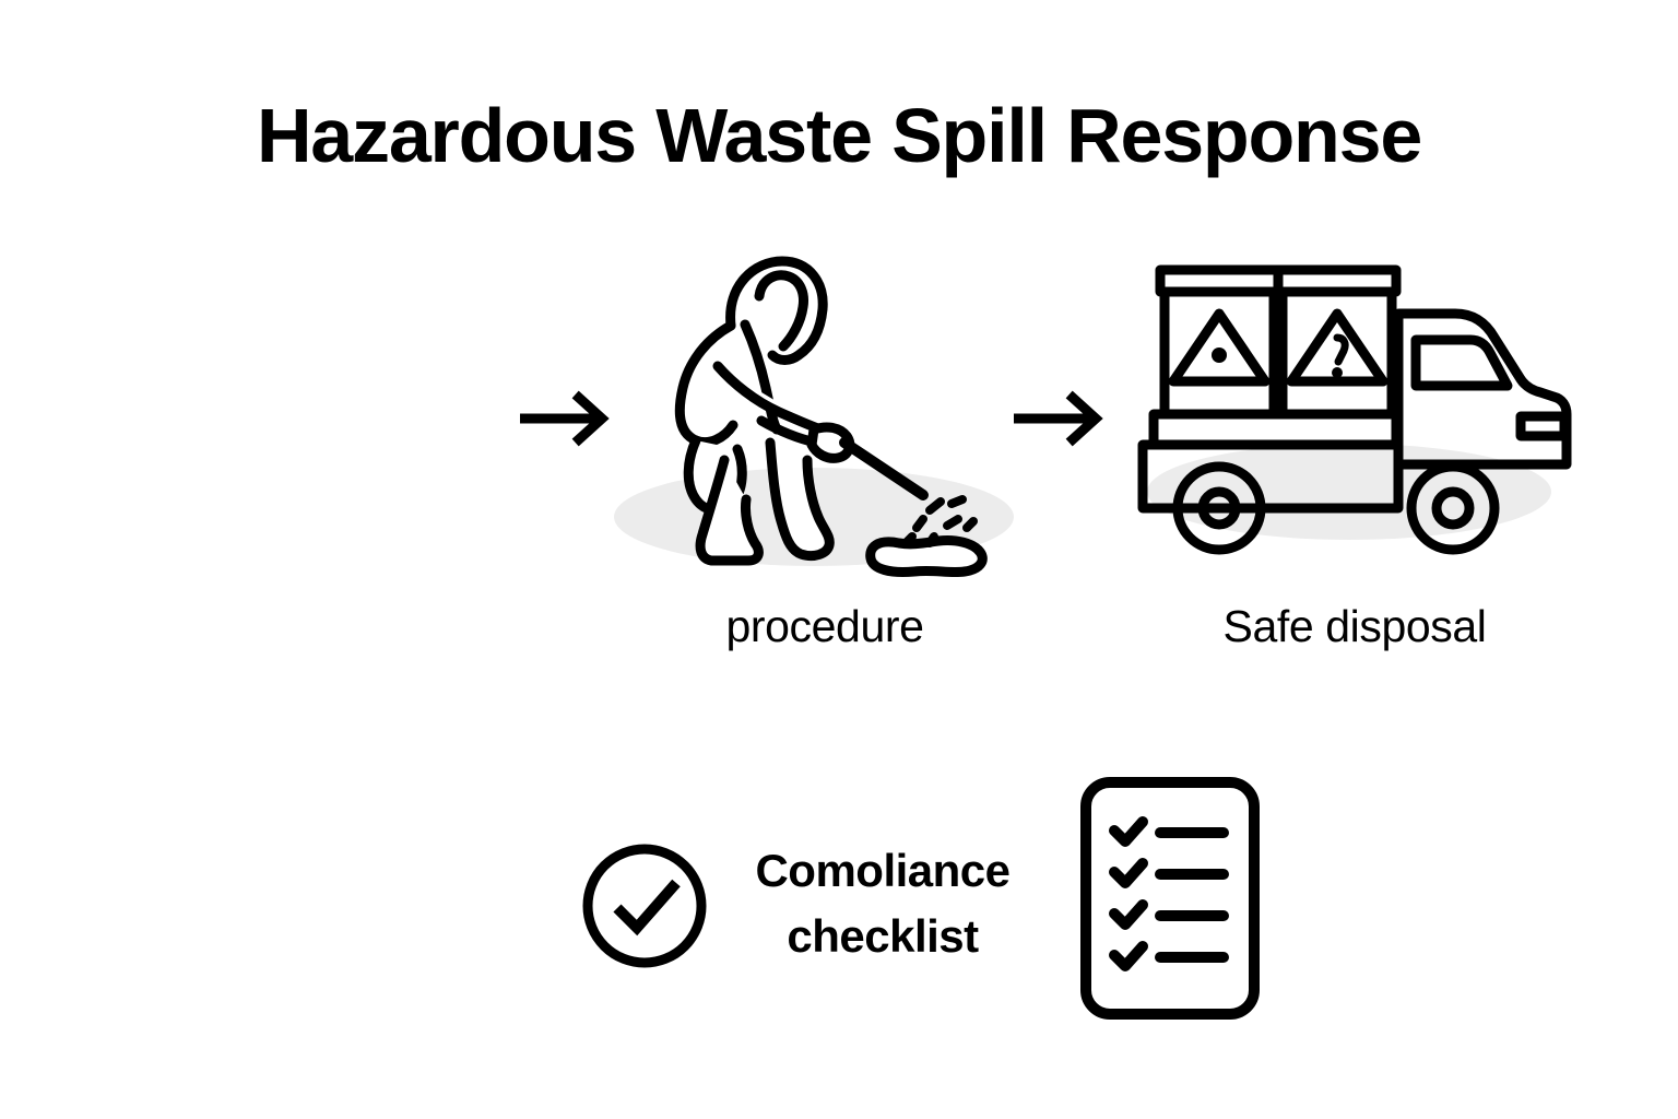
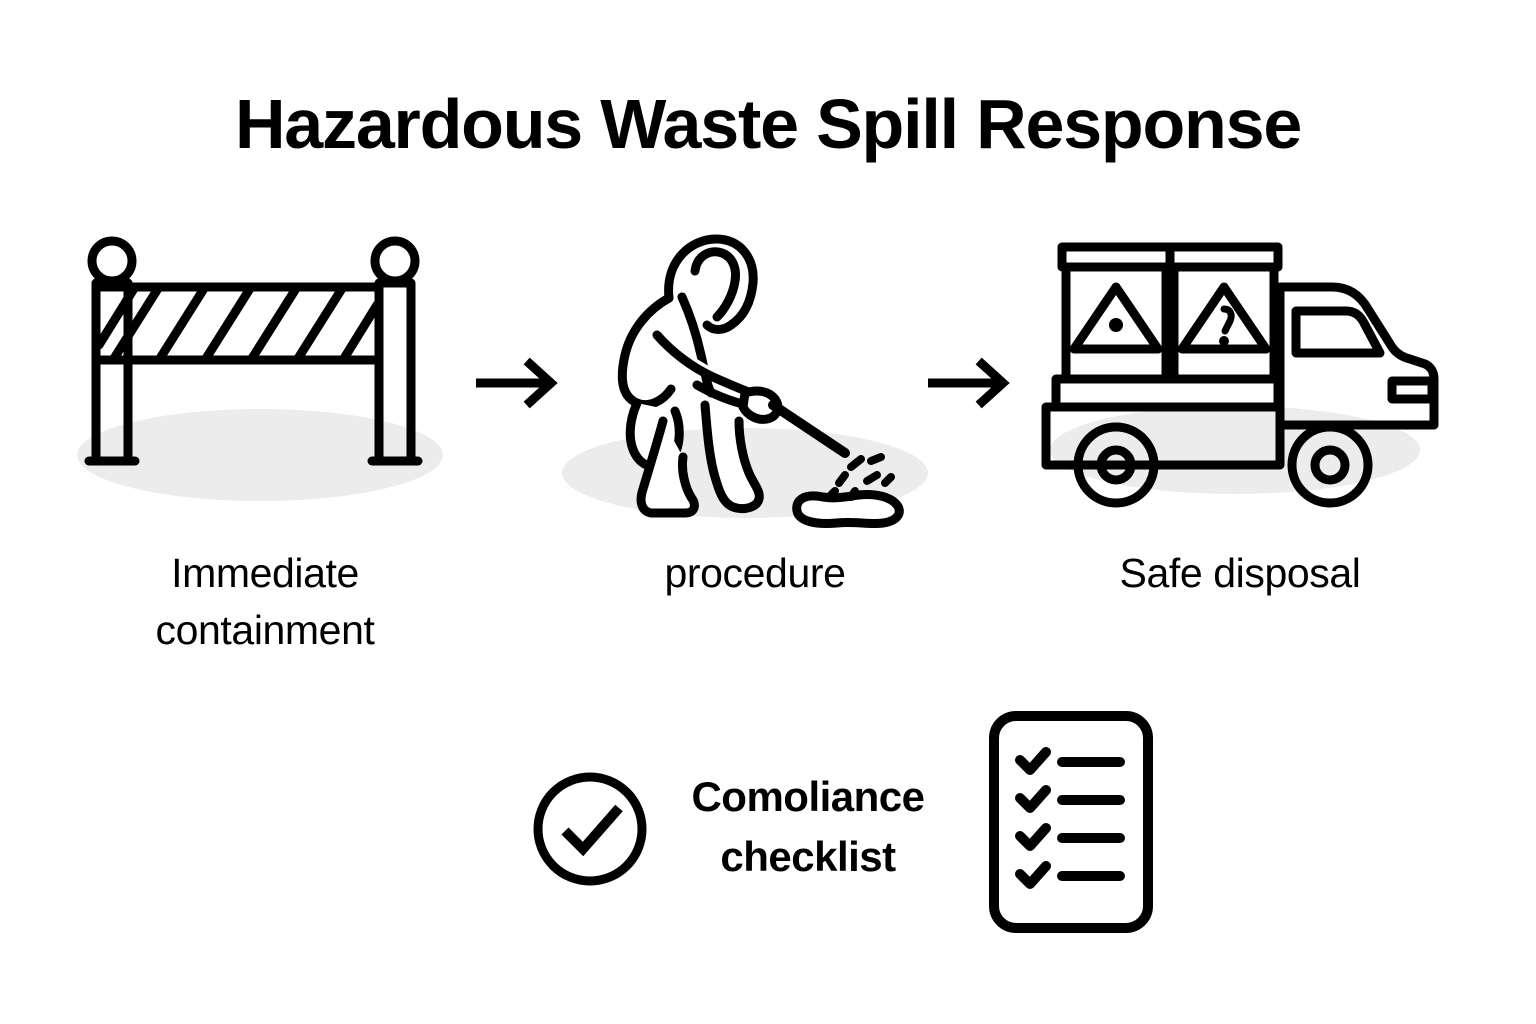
  Hazardous Waste Spill Response
+ Immediate
+ containment
  procedure
  Safe disposal
  Comoliance
  checklist
